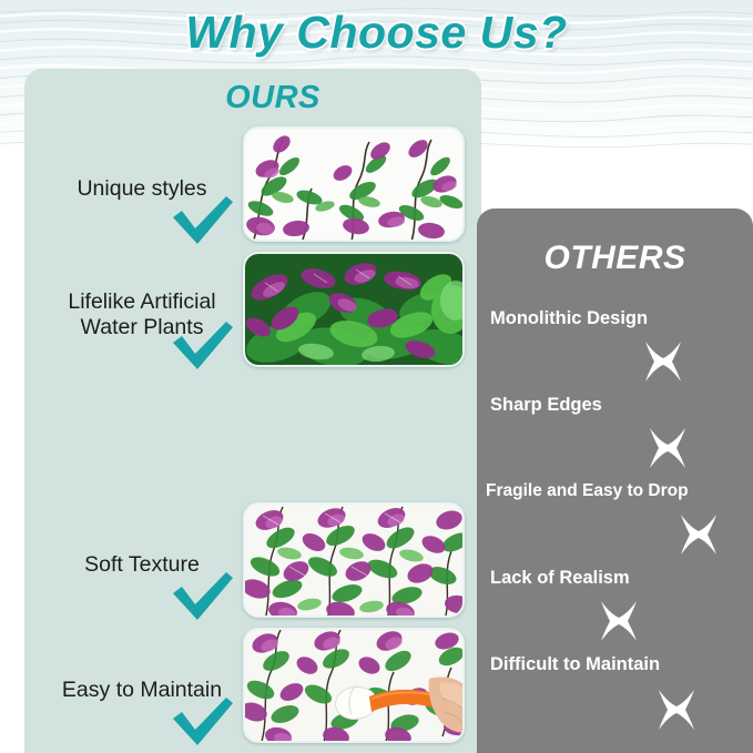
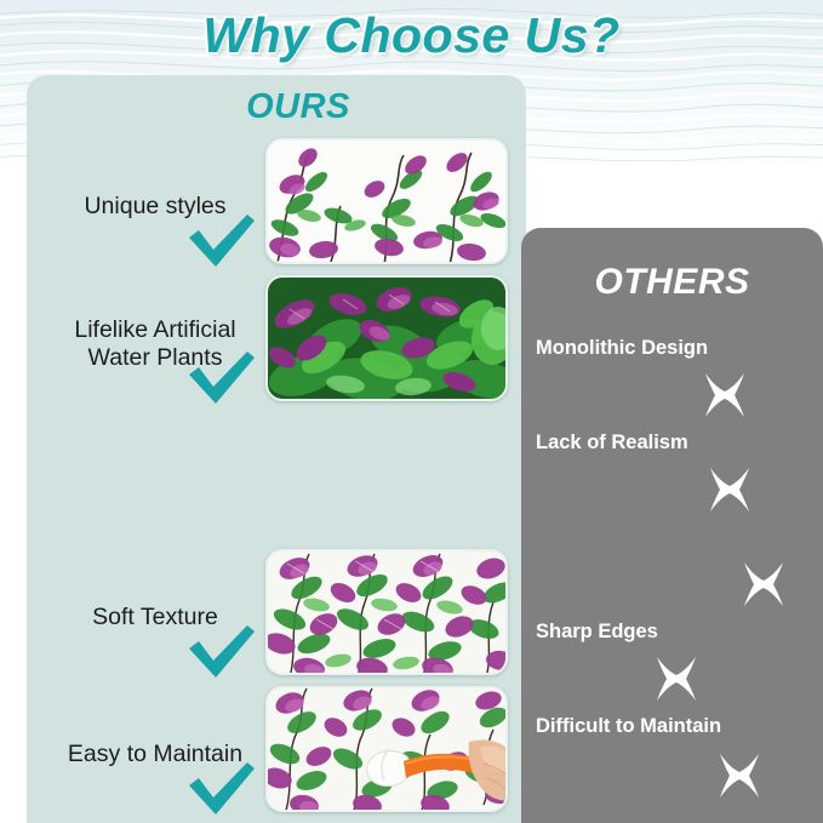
  Why Choose Us?
  OURS
  Unique styles
  Lifelike Artificial Water Plants
  Soft Texture
  Easy to Maintain
  OTHERS
  Monolithic Design
- Sharp Edges
+ Lack of Realism
- Fragile and Easy to Drop
- Lack of Realism
+ Sharp Edges
  Difficult to Maintain
